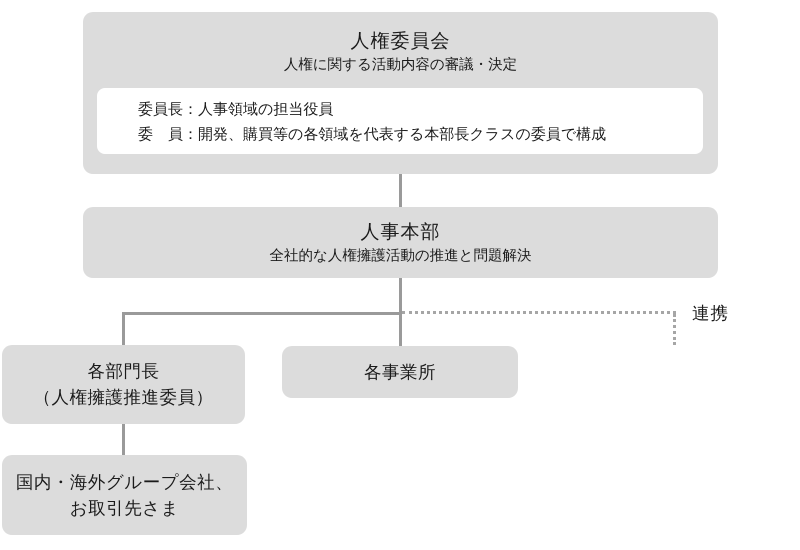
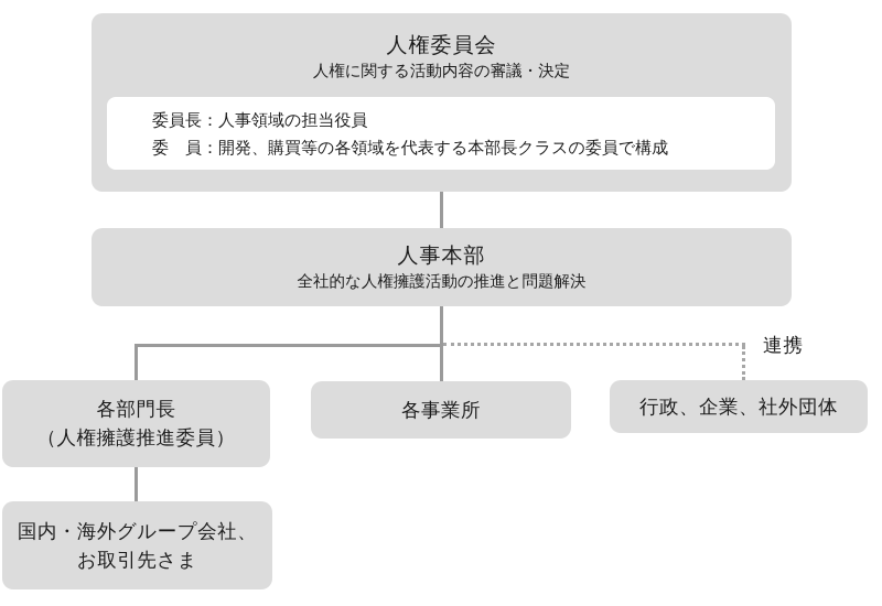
  人権委員会
  人権に関する活動内容の審議・決定
  委員長：人事領域の担当役員
  委 員：開発、購買等の各領域を代表する本部長クラスの委員で構成
  人事本部
  全社的な人権擁護活動の推進と問題解決
  連携
  各部門長
  （人権擁護推進委員）
  各事業所
+ 行政、企業、社外団体
  国内・海外グループ会社、
  お取引先さま
